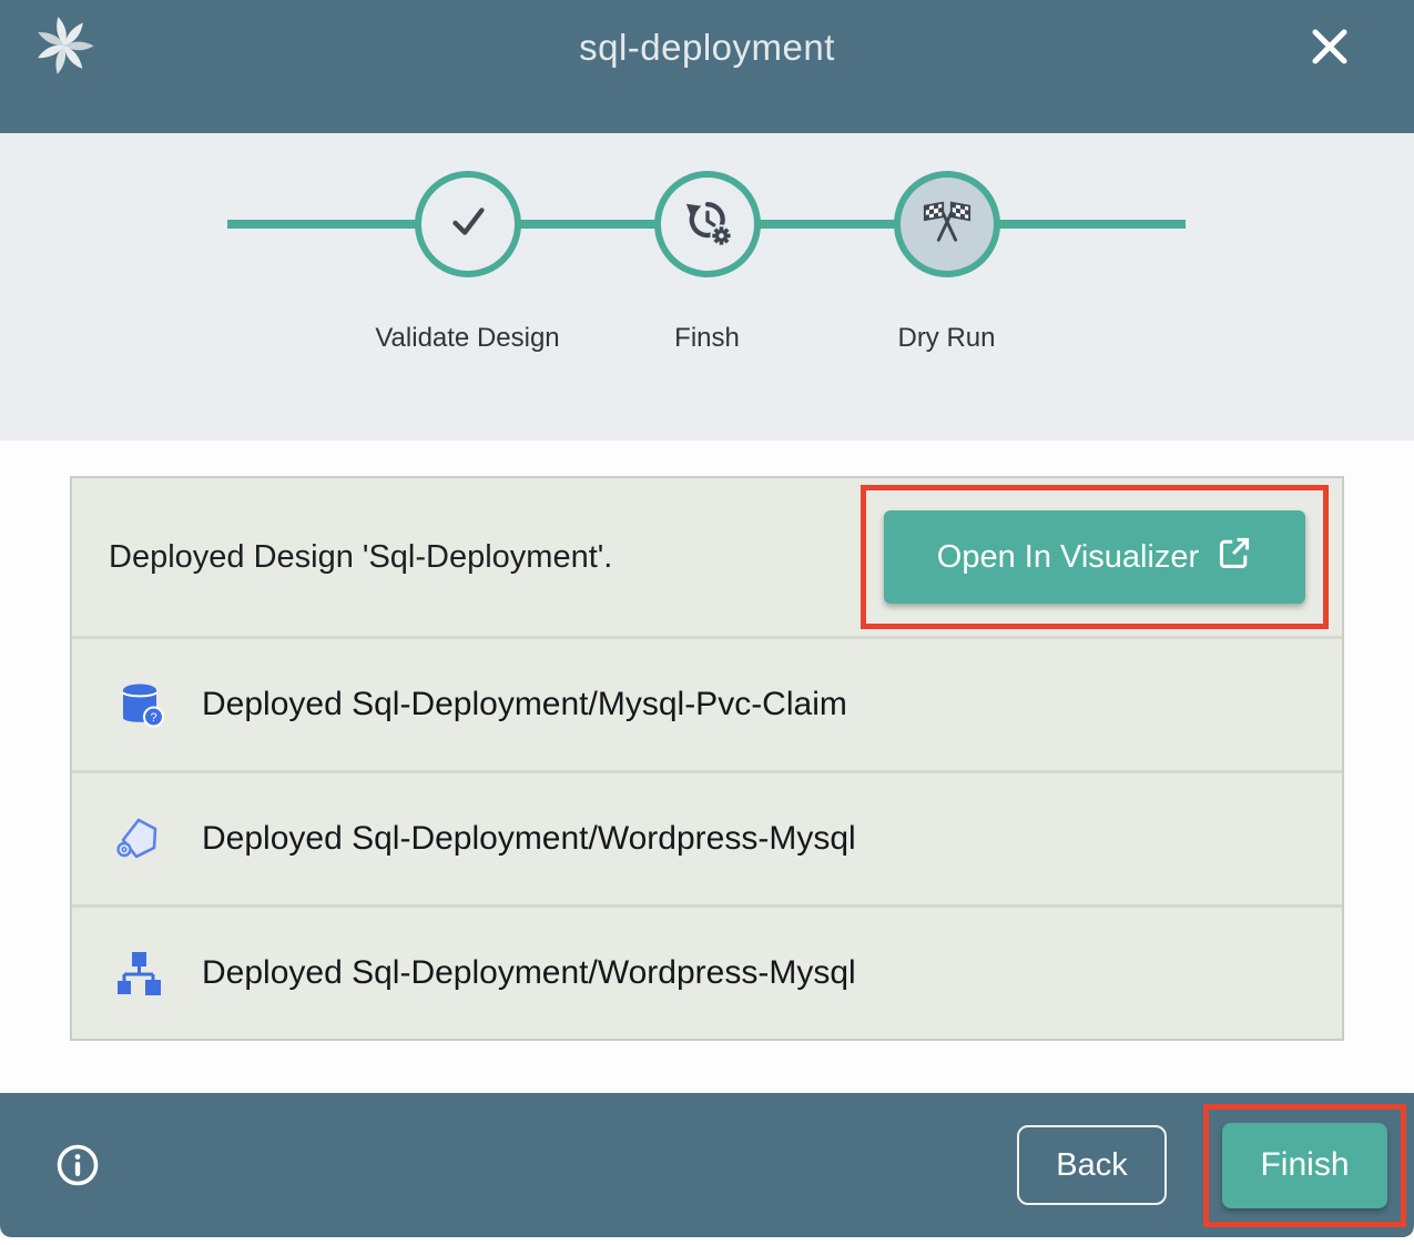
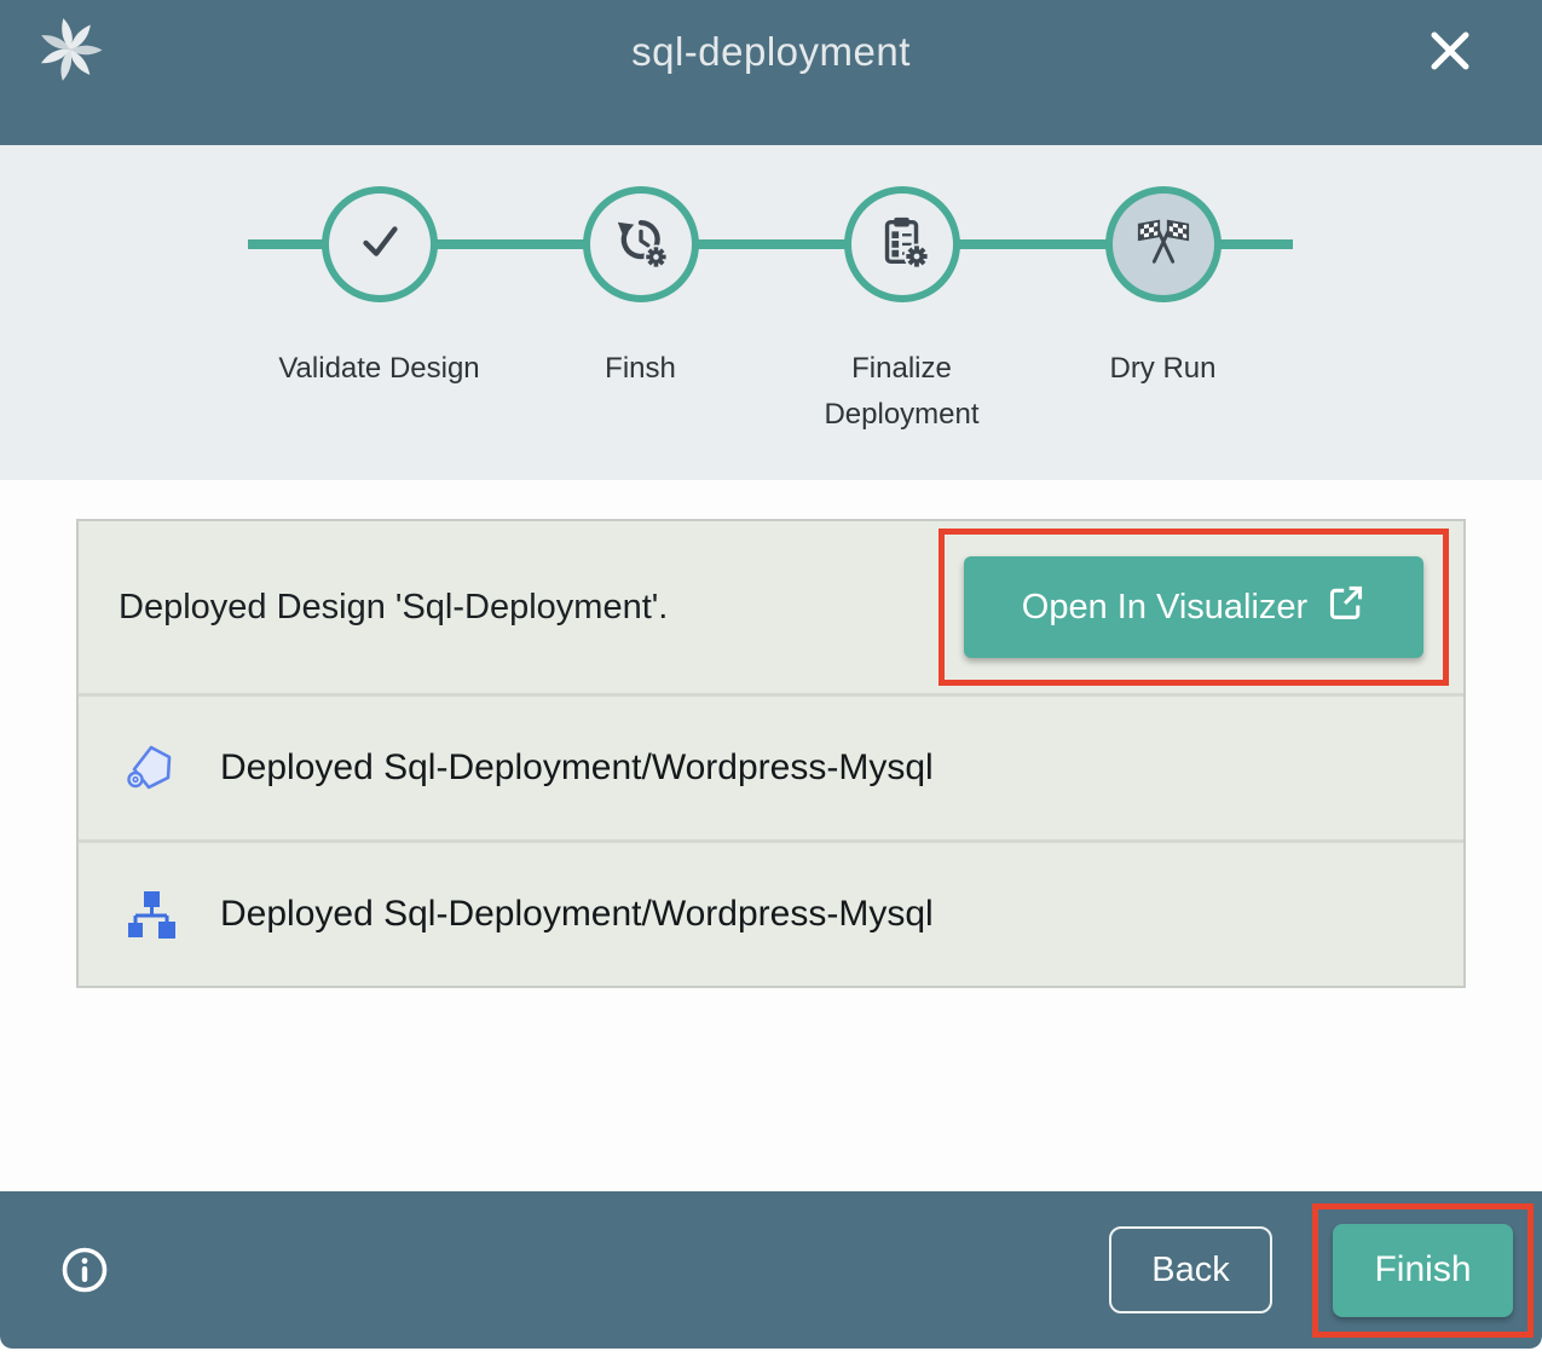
  sql-deployment
  Validate Design
  Finsh
+ Finalize Deployment
  Dry Run
  Deployed Design 'Sql-Deployment'.
  Open In Visualizer
- ?
- Deployed Sql-Deployment/Mysql-Pvc-Claim
  Deployed Sql-Deployment/Wordpress-Mysql
  Deployed Sql-Deployment/Wordpress-Mysql
  Back
  Finish
